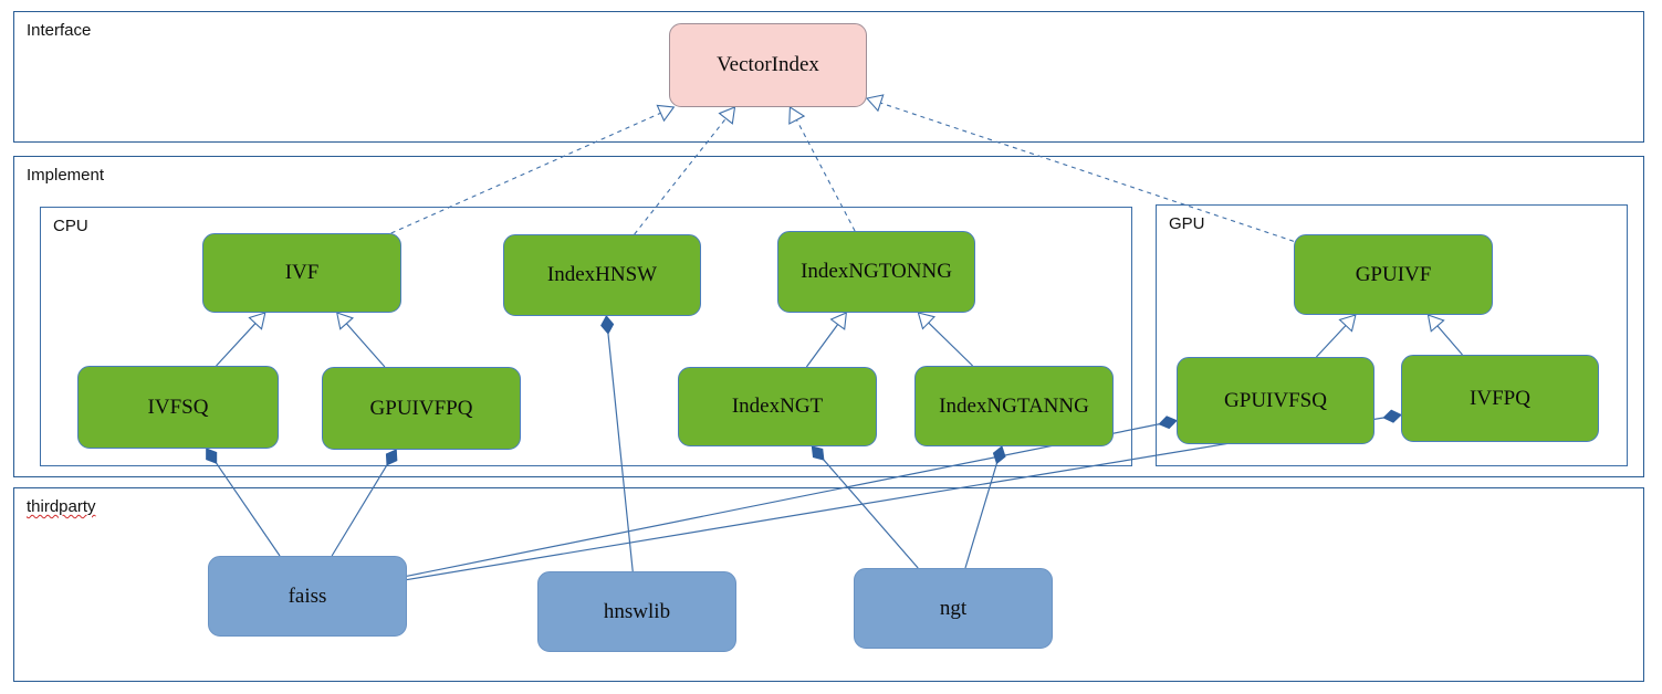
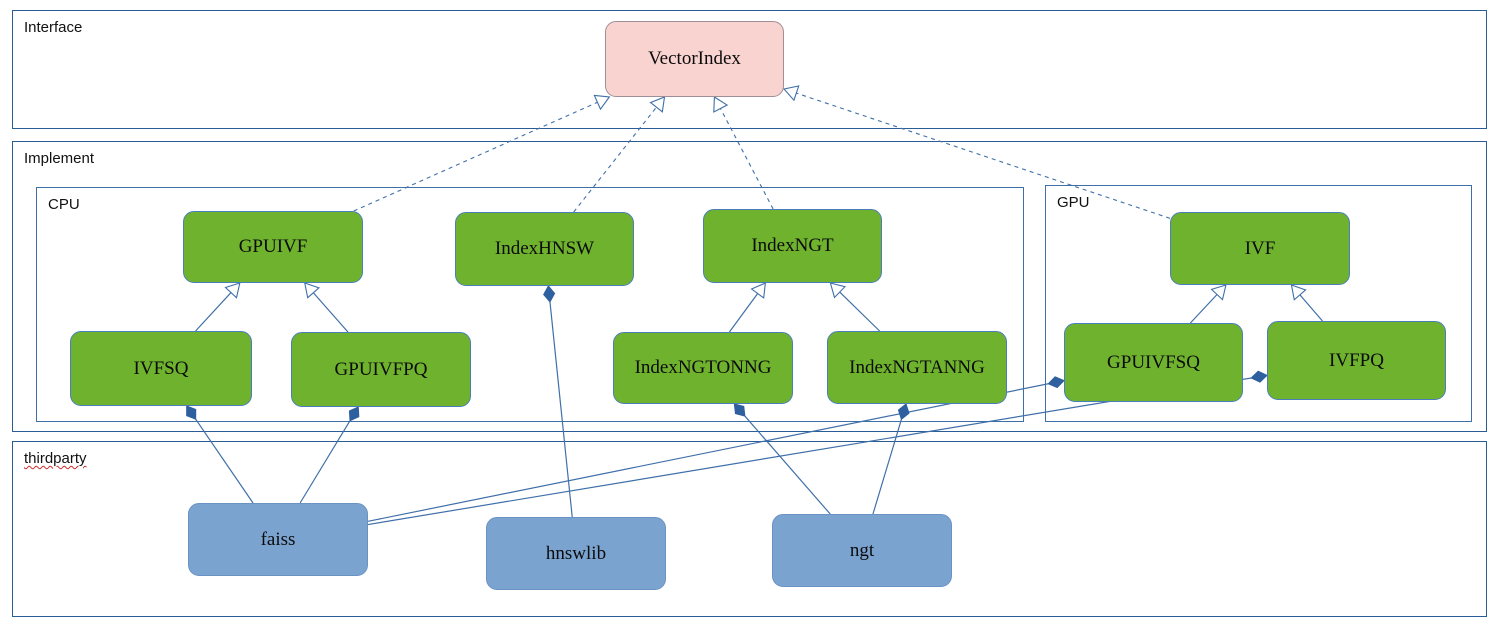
  Interface
  Implement
  CPU
  GPU
  thirdparty
  VectorIndex
- IVF
+ GPUIVF
  IndexHNSW
- IndexNGTONNG
+ IndexNGT
- GPUIVF
+ IVF
  IVFSQ
  GPUIVFPQ
- IndexNGT
+ IndexNGTONNG
  IndexNGTANNG
  GPUIVFSQ
  IVFPQ
  faiss
  hnswlib
  ngt
